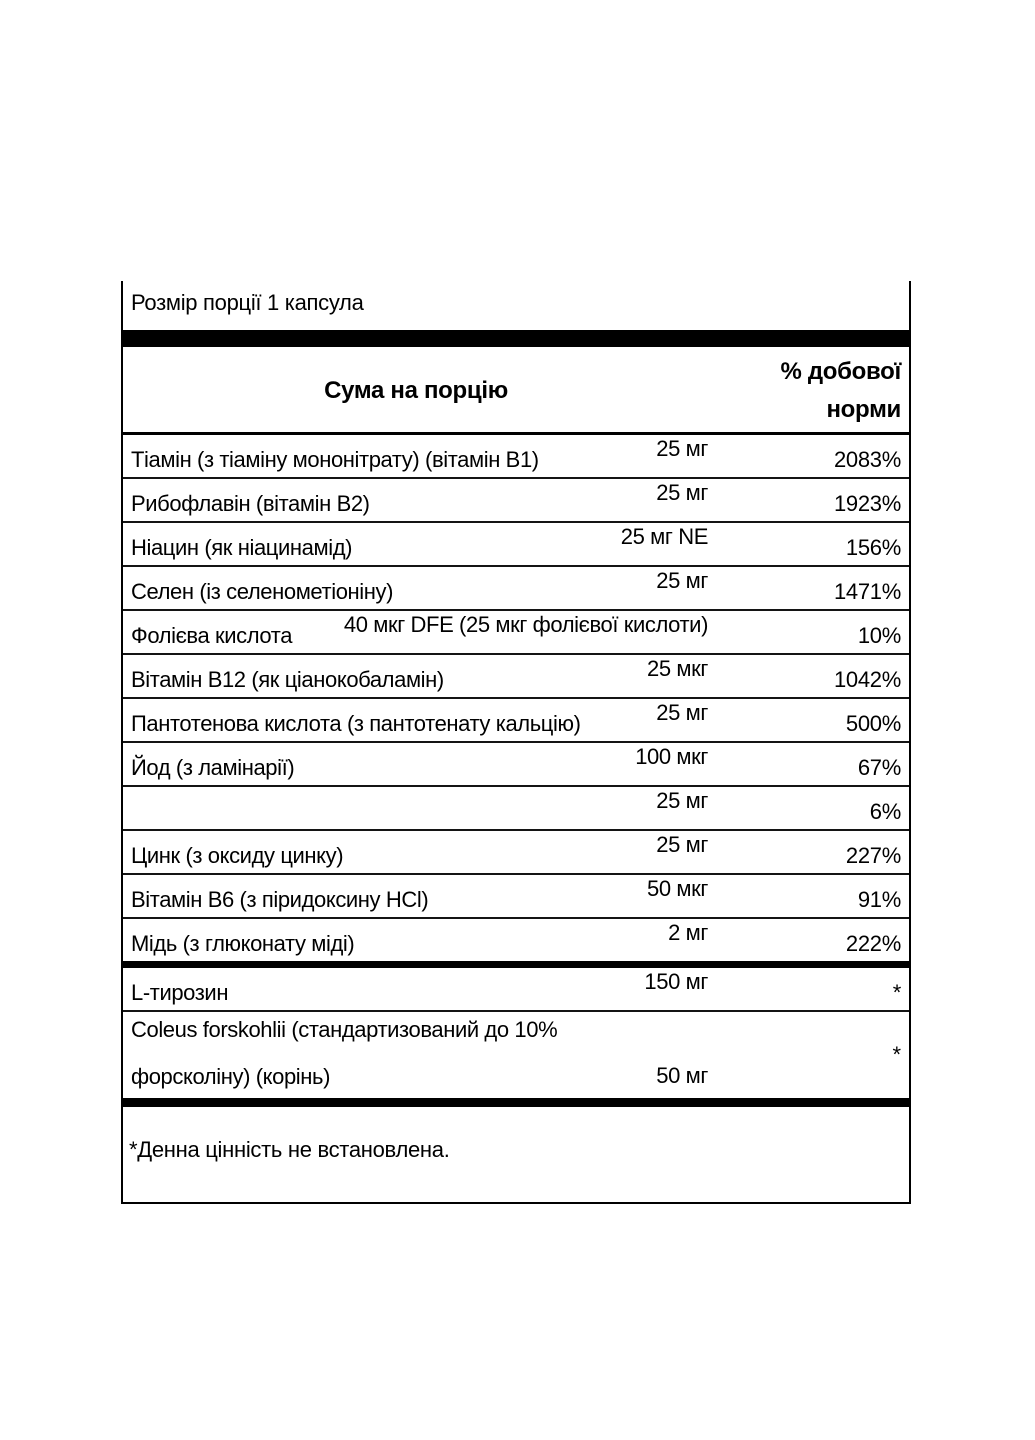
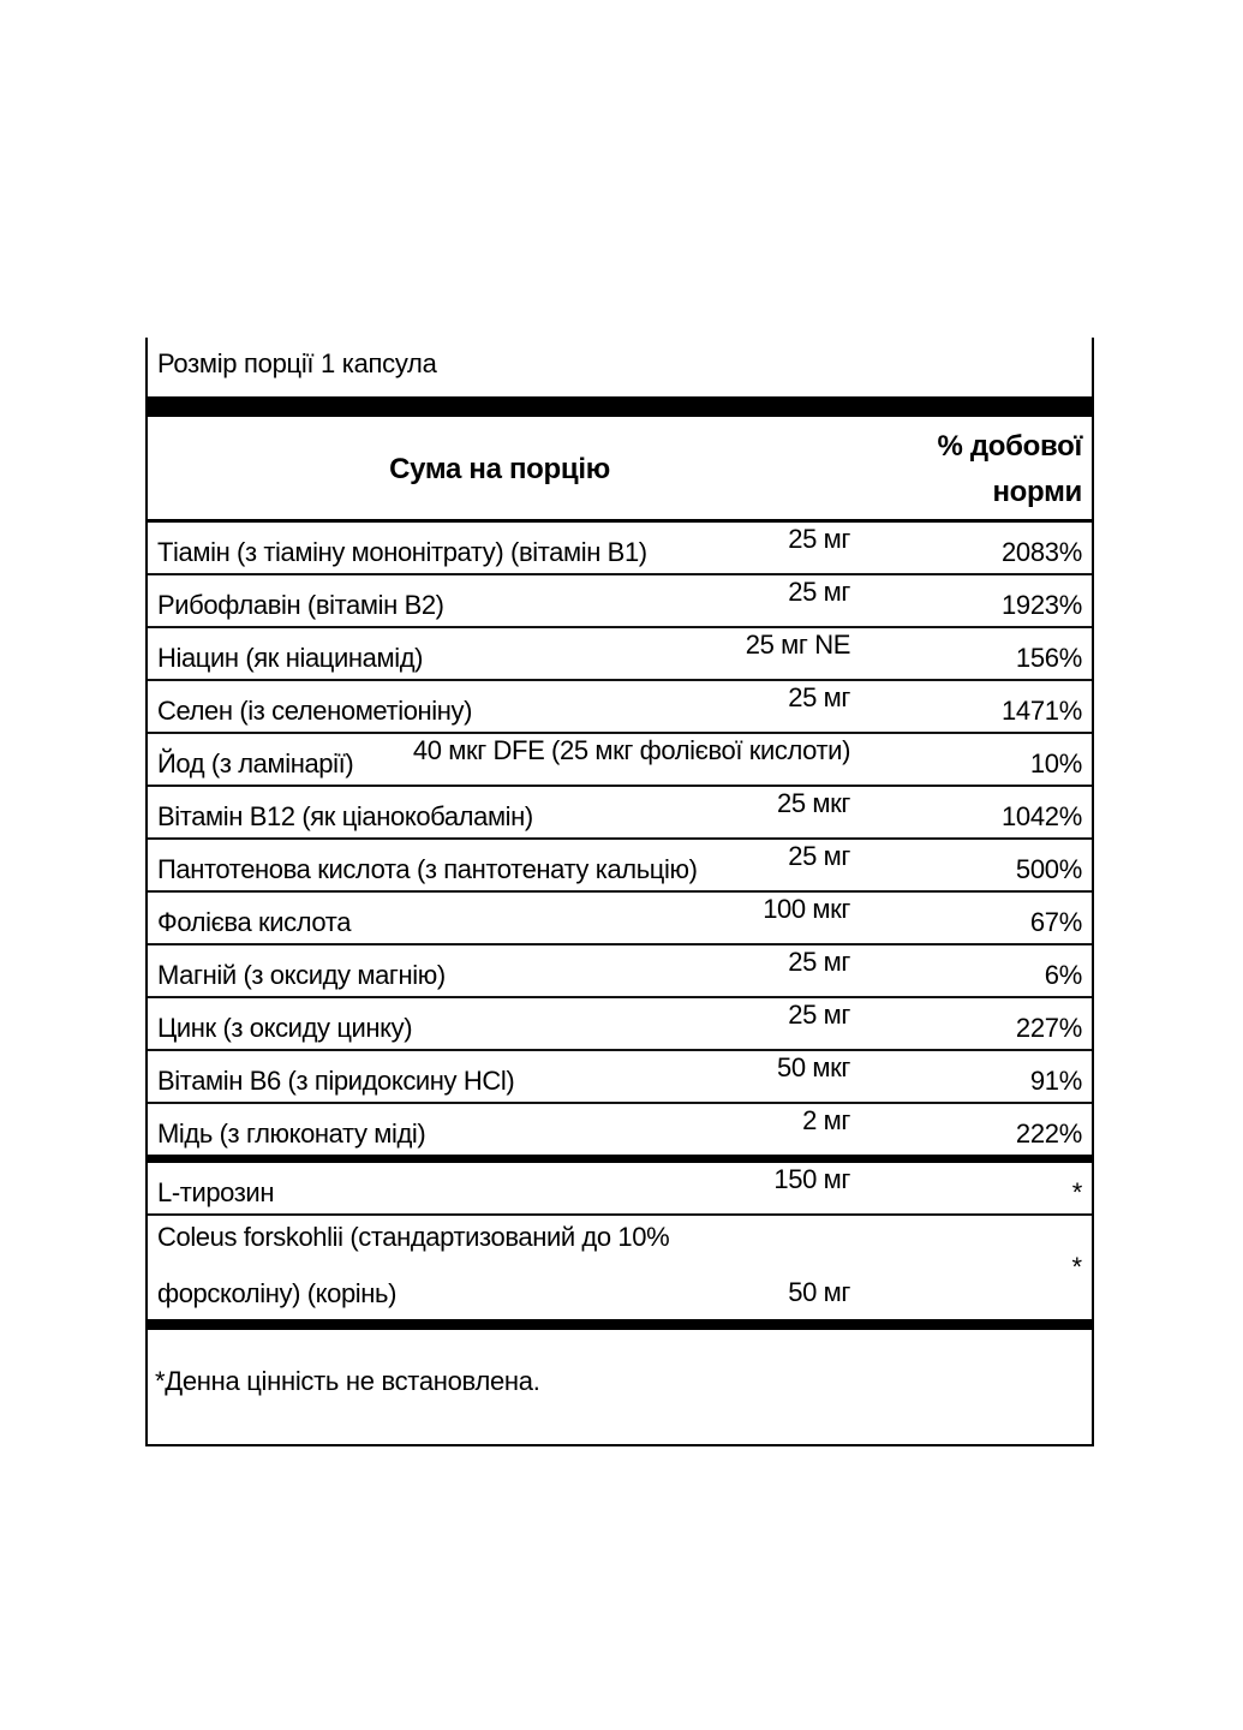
  Розмір порції 1 капсула
  Сума на порцію
  % добової
  норми
  Тіамін (з тіаміну мононітрату) (вітамін B1)
  25 мг
  2083%
  Рибофлавін (вітамін B2)
  25 мг
  1923%
  Ніацин (як ніацинамід)
  25 мг NE
  156%
  Селен (із селенометіоніну)
  25 мг
  1471%
- Фолієва кислота
+ Йод (з ламінарії)
  40 мкг DFE (25 мкг фолієвої кислоти)
  10%
  Вітамін B12 (як ціанокобаламін)
  25 мкг
  1042%
  Пантотенова кислота (з пантотенату кальцію)
  25 мг
  500%
- Йод (з ламінарії)
+ Фолієва кислота
  100 мкг
  67%
+ Магній (з оксиду магнію)
  25 мг
  6%
  Цинк (з оксиду цинку)
  25 мг
  227%
  Вітамін B6 (з піридоксину HCl)
  50 мкг
  91%
  Мідь (з глюконату міді)
  2 мг
  222%
  L-тирозин
  150 мг
  *
  Coleus forskohlii (стандартизований до 10%
  форсколіну) (корінь)
  50 мг
  *
  *Денна цінність не встановлена.
